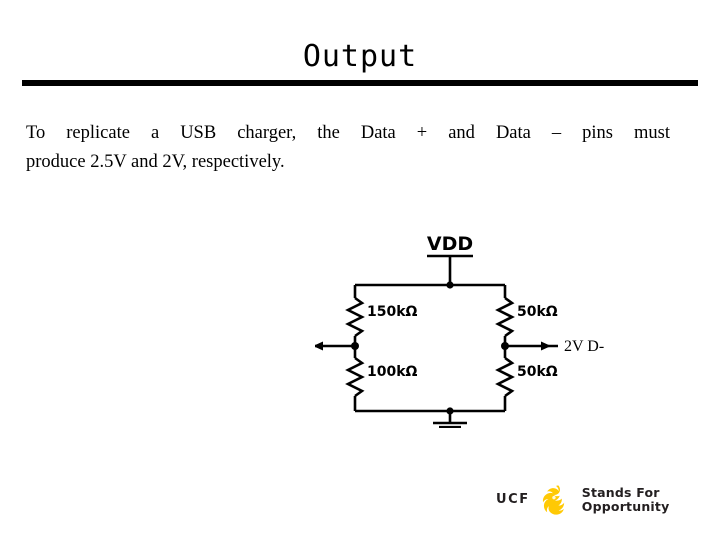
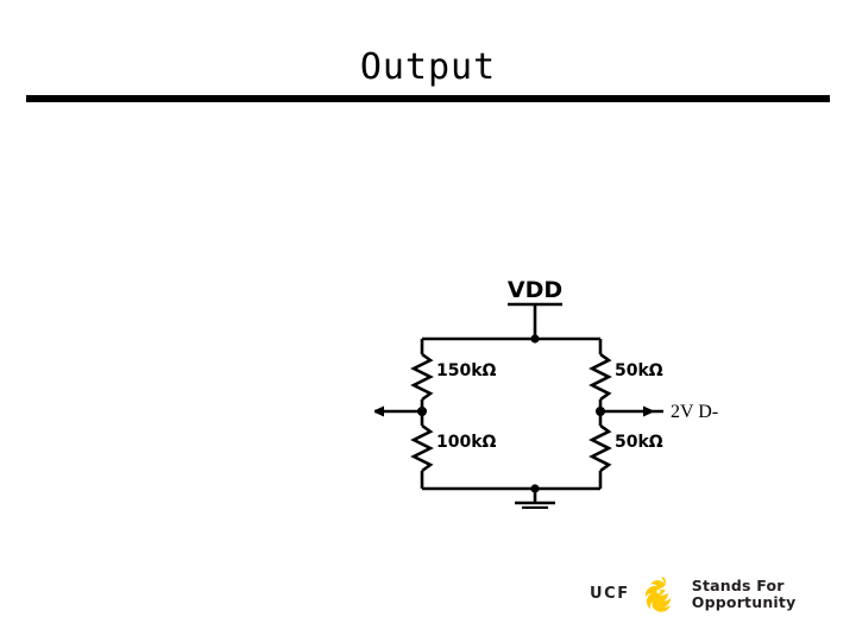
  Output
- To replicate a USB charger, the Data + and Data – pins must produce 2.5V and 2V, respectively.
  VDD
  2V D-
  150kΩ
  100kΩ
  50kΩ
  50kΩ
  UCF
  Stands For Opportunity
